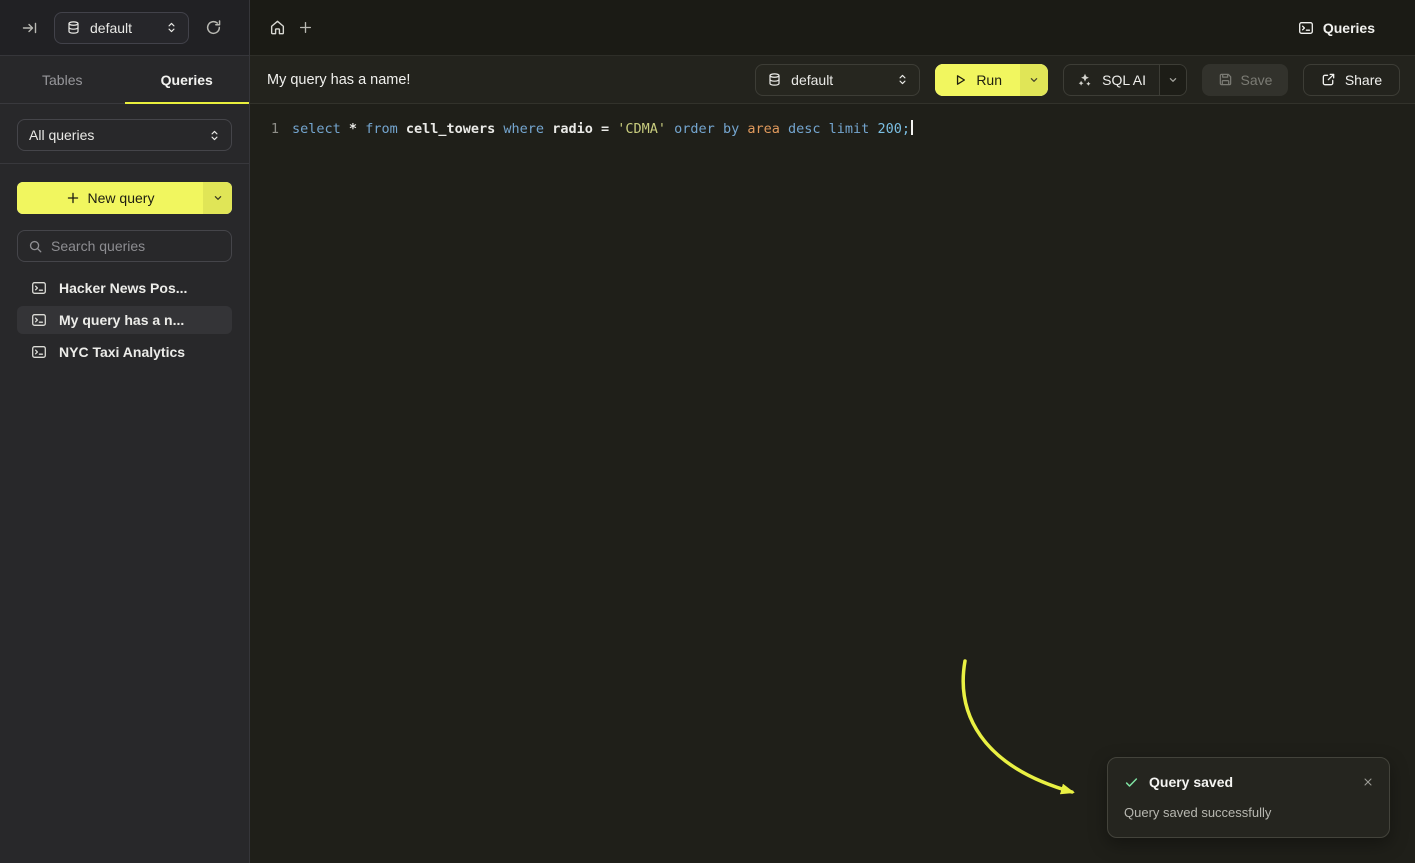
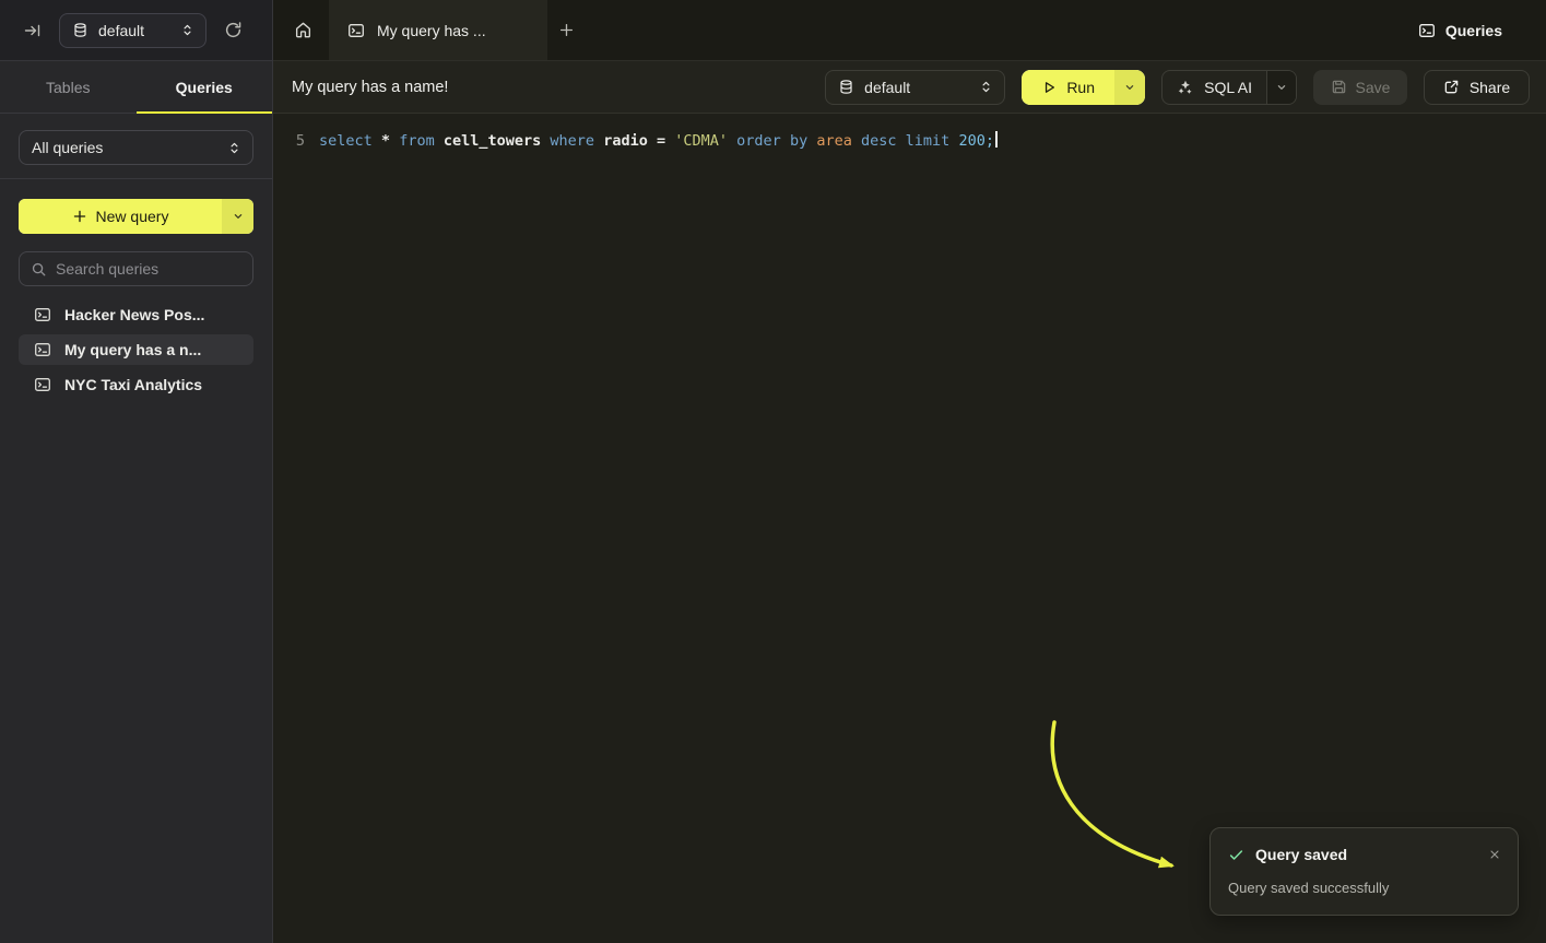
  default
+ My query has ...
  Queries
  Tables
  Queries
  All queries
  New query
  Search queries
  Hacker News Pos...
  My query has a n...
  NYC Taxi Analytics
  My query has a name!
  default
  Run
  SQL AI
  Save
  Share
- 1
+ 5
  select * from cell_towers where radio = 'CDMA' order by area desc limit 200;
  Query saved
  Query saved successfully
